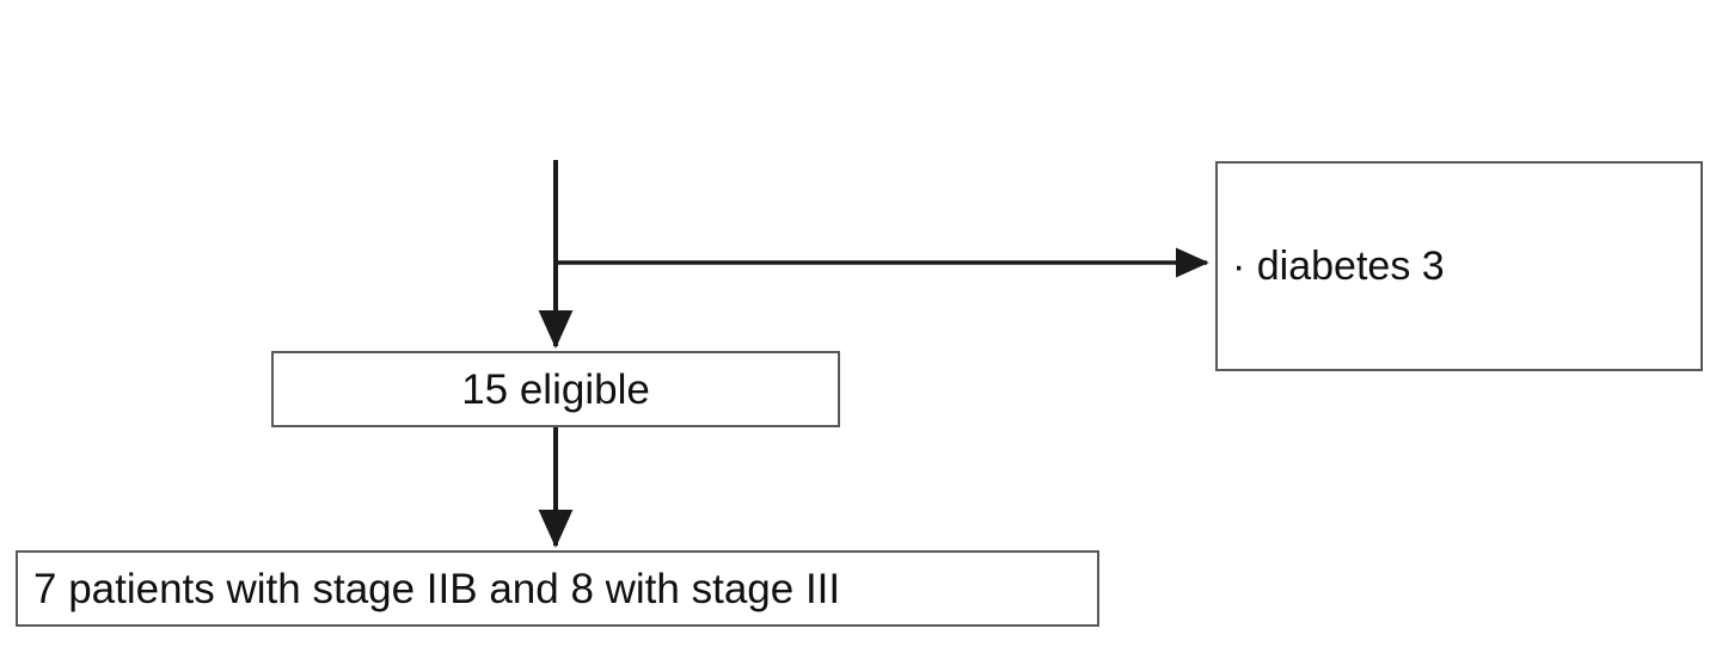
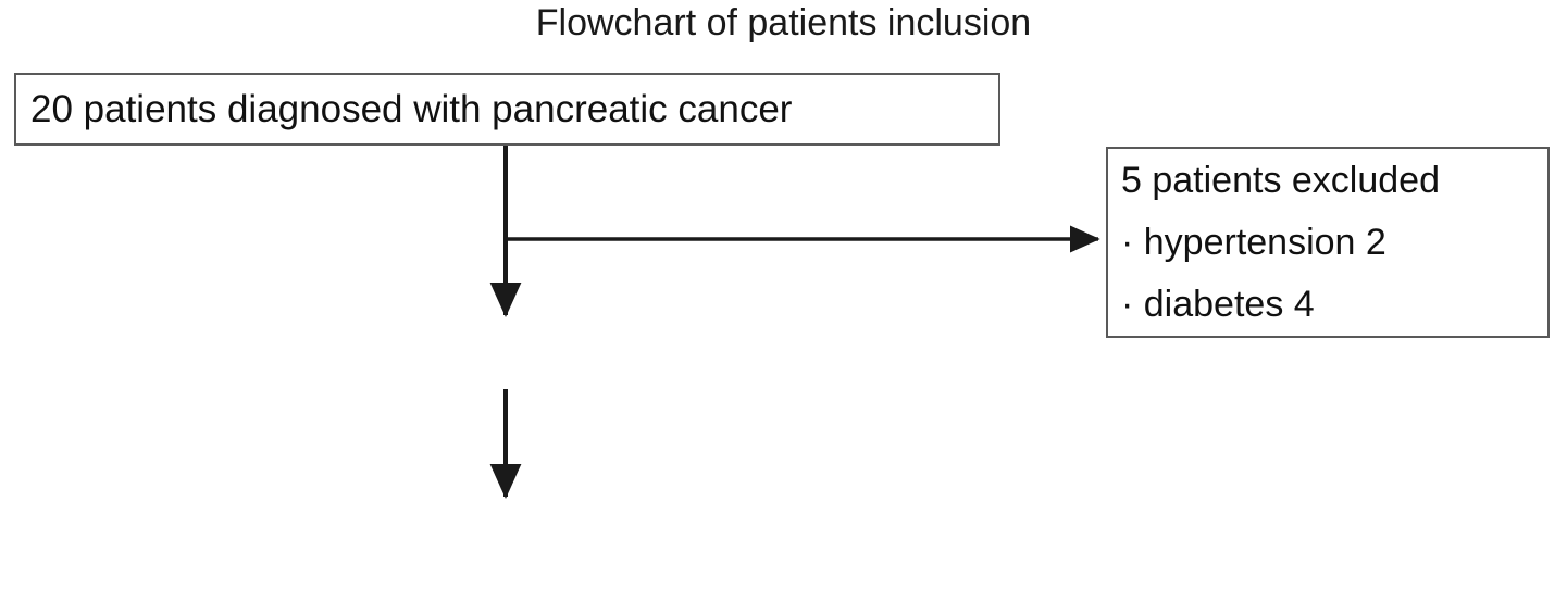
+ Flowchart of patients inclusion
+ 20 patients diagnosed with pancreatic cancer
+ 5 patients excluded
+ · hypertension 2
- · diabetes 3
+ · diabetes 4
- 15 eligible
- 7 patients with stage IIB and 8 with stage III
